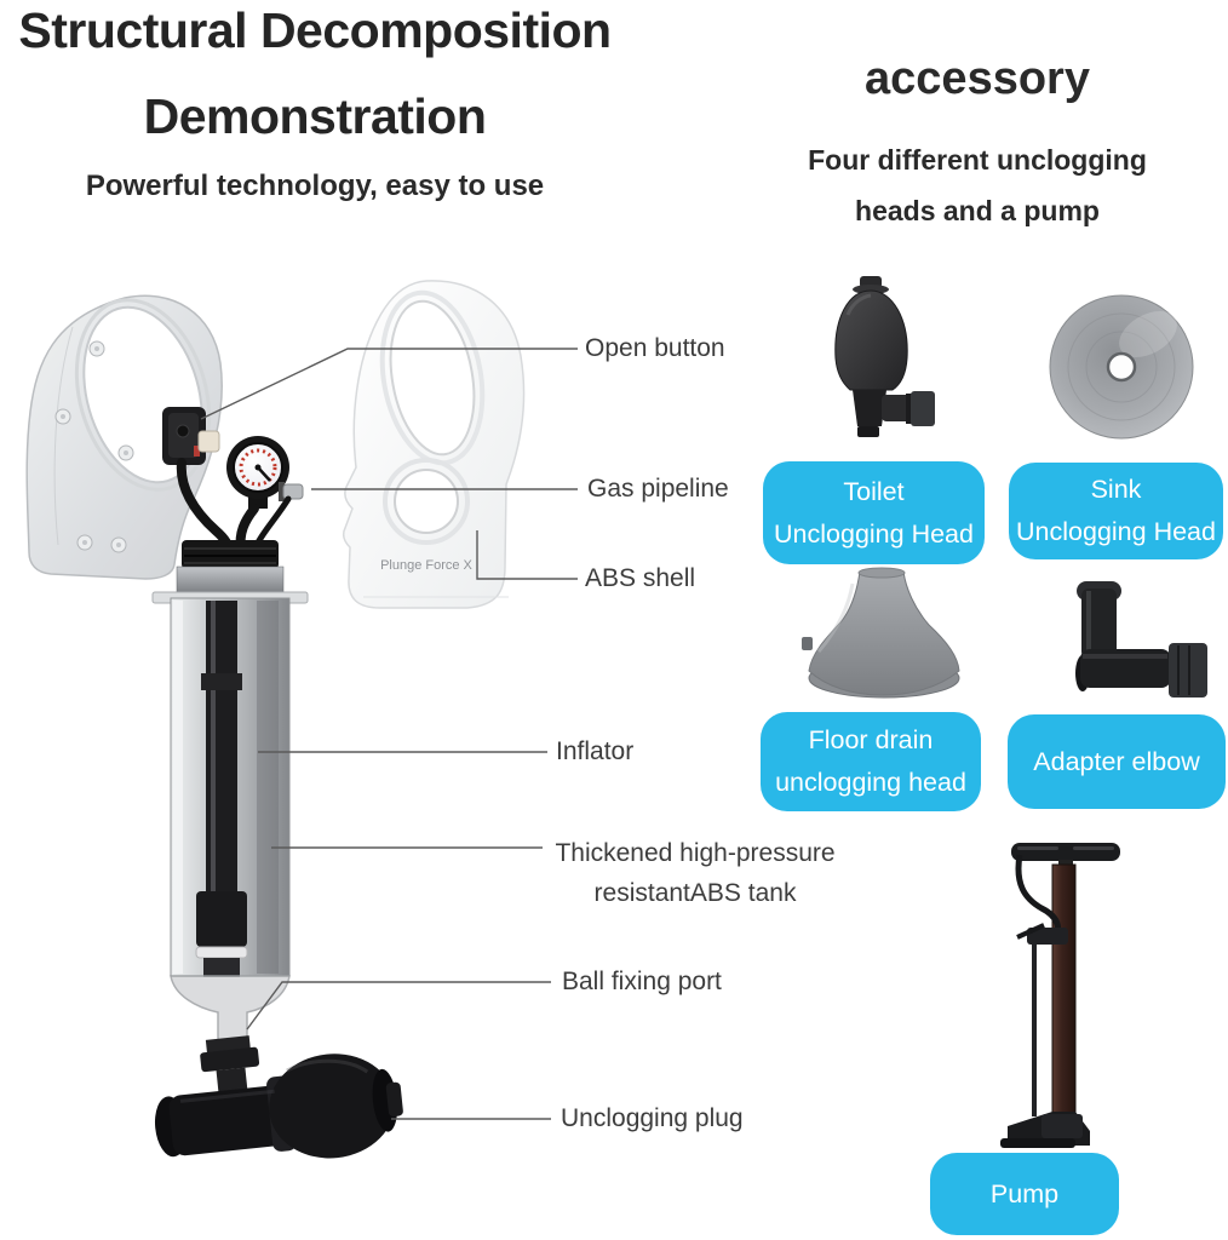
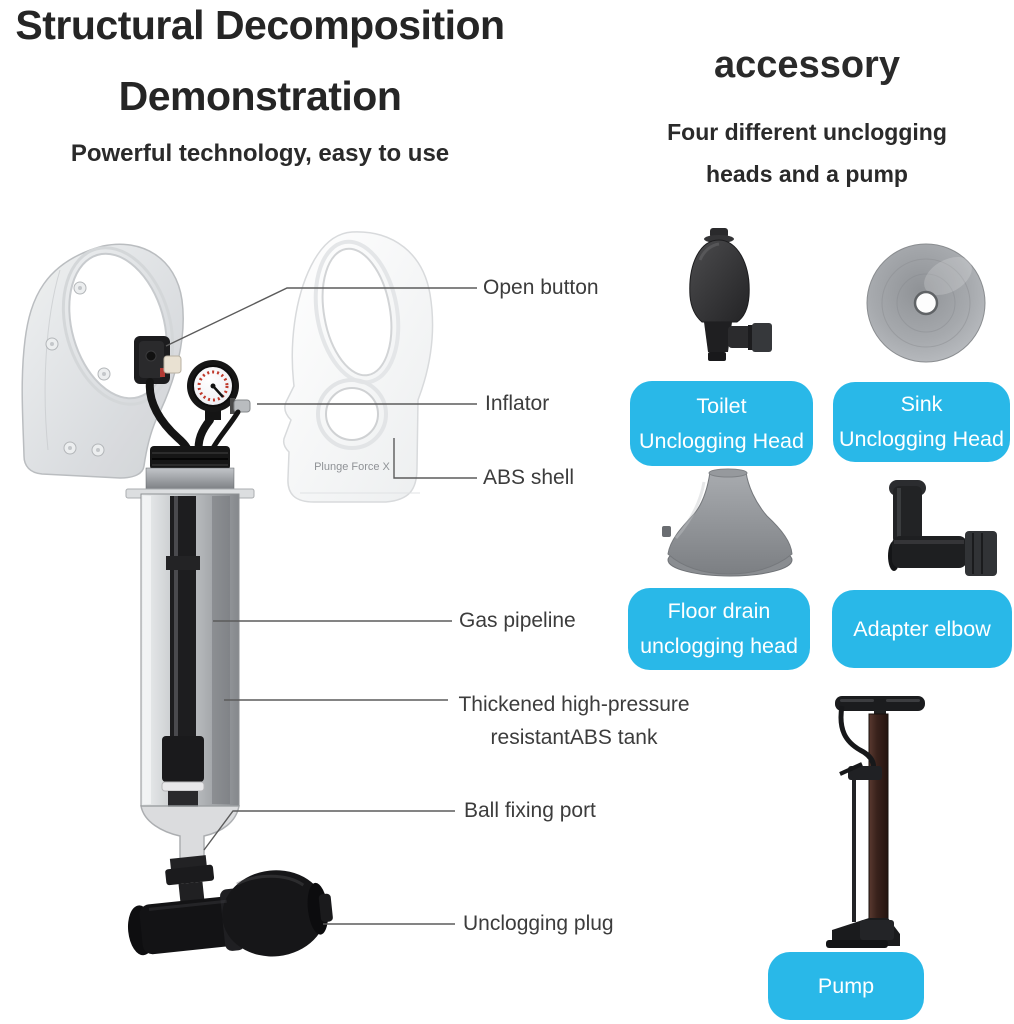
  Structural Decomposition
  Demonstration
  Powerful technology, easy to use
  accessory
  Four different unclogging
  heads and a pump
  Plunge Force X
  Open button
- Gas pipeline
+ Inflator
  ABS shell
- Inflator
+ Gas pipeline
  Thickened high-pressure
  resistantABS tank
  Ball fixing port
  Unclogging plug
  Toilet
  Unclogging Head
  Sink
  Unclogging Head
  Floor drain
  unclogging head
  Adapter elbow
  Pump
